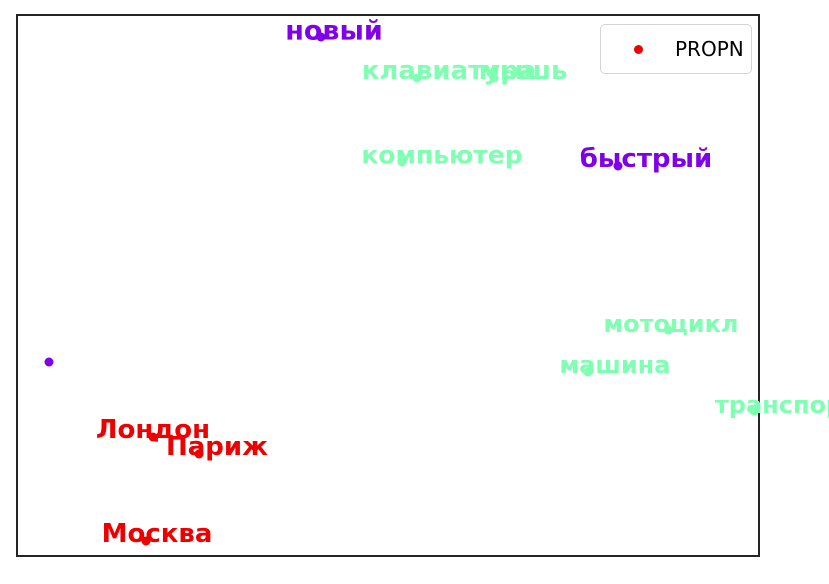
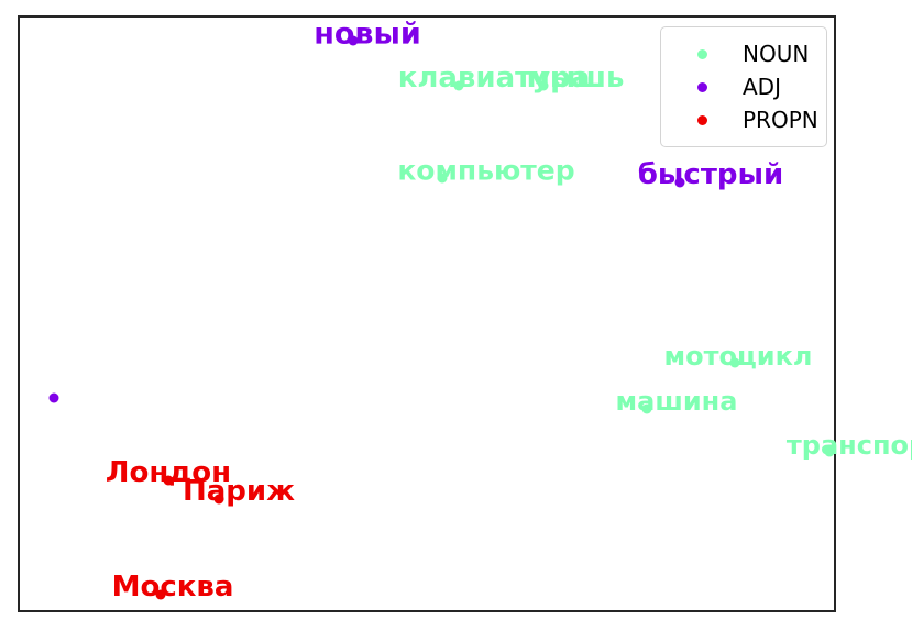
  новый
  клавиатура
  мышь
  компьютер
  быстрый
  мотоцикл
  машина
  транспо
  Лондон
  Париж
  Москва
+ NOUN
+ ADJ
  PROPN
